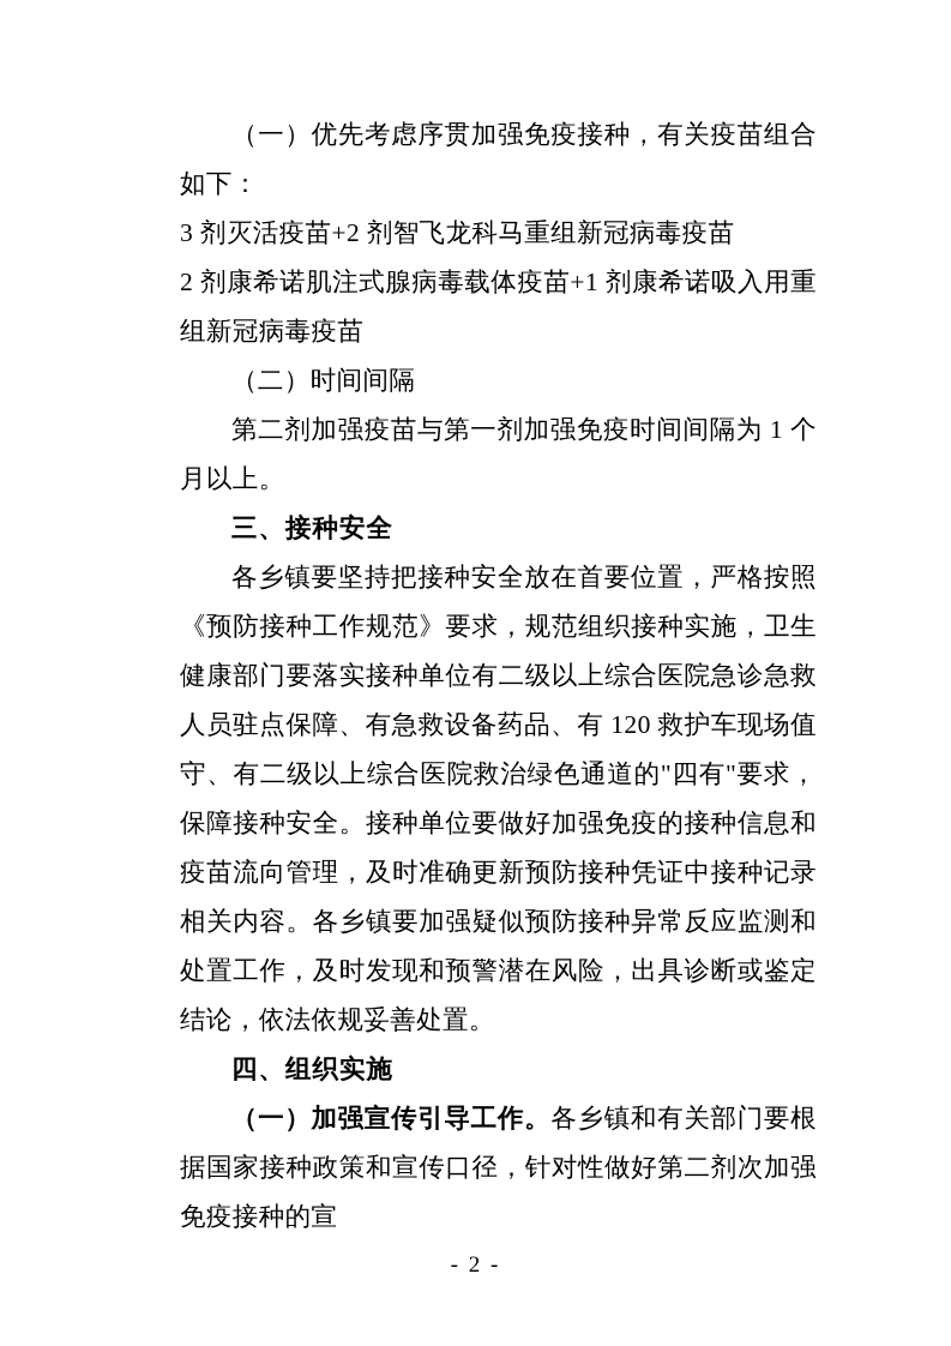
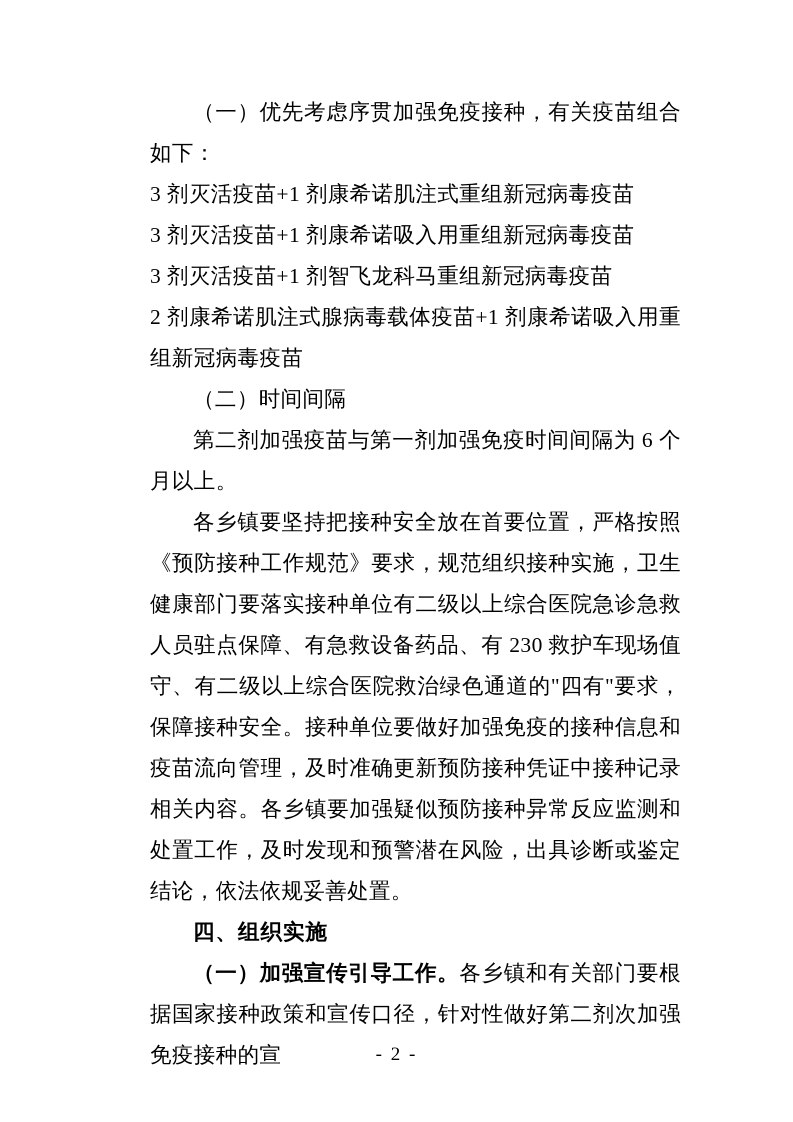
  （一）优先考虑序贯加强免疫接种，有关疫苗组合如下：
+ 3 剂灭活疫苗+1 剂康希诺肌注式重组新冠病毒疫苗
+ 3 剂灭活疫苗+1 剂康希诺吸入用重组新冠病毒疫苗
- 3 剂灭活疫苗+2 剂智飞龙科马重组新冠病毒疫苗
+ 3 剂灭活疫苗+1 剂智飞龙科马重组新冠病毒疫苗
  2 剂康希诺肌注式腺病毒载体疫苗+1 剂康希诺吸入用重组新冠病毒疫苗
  （二）时间间隔
- 第二剂加强疫苗与第一剂加强免疫时间间隔为 1 个月以上。
+ 第二剂加强疫苗与第一剂加强免疫时间间隔为 6 个月以上。
- 三、接种安全
- 各乡镇要坚持把接种安全放在首要位置，严格按照《预防接种工作规范》要求，规范组织接种实施，卫生健康部门要落实接种单位有二级以上综合医院急诊急救人员驻点保障、有急救设备药品、有 120 救护车现场值守、有二级以上综合医院救治绿色通道的"四有"要求，保障接种安全。接种单位要做好加强免疫的接种信息和疫苗流向管理，及时准确更新预防接种凭证中接种记录相关内容。各乡镇要加强疑似预防接种异常反应监测和处置工作，及时发现和预警潜在风险，出具诊断或鉴定结论，依法依规妥善处置。
+ 各乡镇要坚持把接种安全放在首要位置，严格按照《预防接种工作规范》要求，规范组织接种实施，卫生健康部门要落实接种单位有二级以上综合医院急诊急救人员驻点保障、有急救设备药品、有 230 救护车现场值守、有二级以上综合医院救治绿色通道的"四有"要求，保障接种安全。接种单位要做好加强免疫的接种信息和疫苗流向管理，及时准确更新预防接种凭证中接种记录相关内容。各乡镇要加强疑似预防接种异常反应监测和处置工作，及时发现和预警潜在风险，出具诊断或鉴定结论，依法依规妥善处置。
  四、组织实施
  （一）加强宣传引导工作。各乡镇和有关部门要根据国家接种政策和宣传口径，针对性做好第二剂次加强免疫接种的宣
  - 2 -
